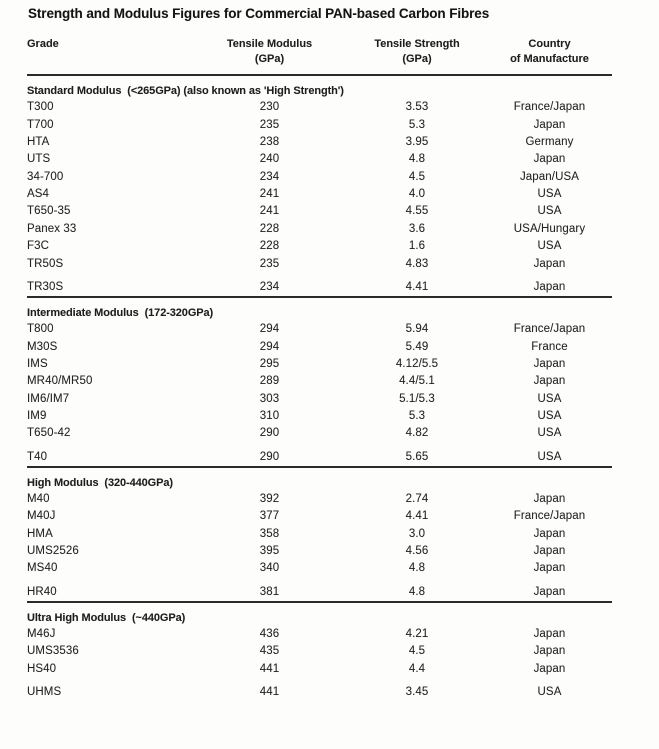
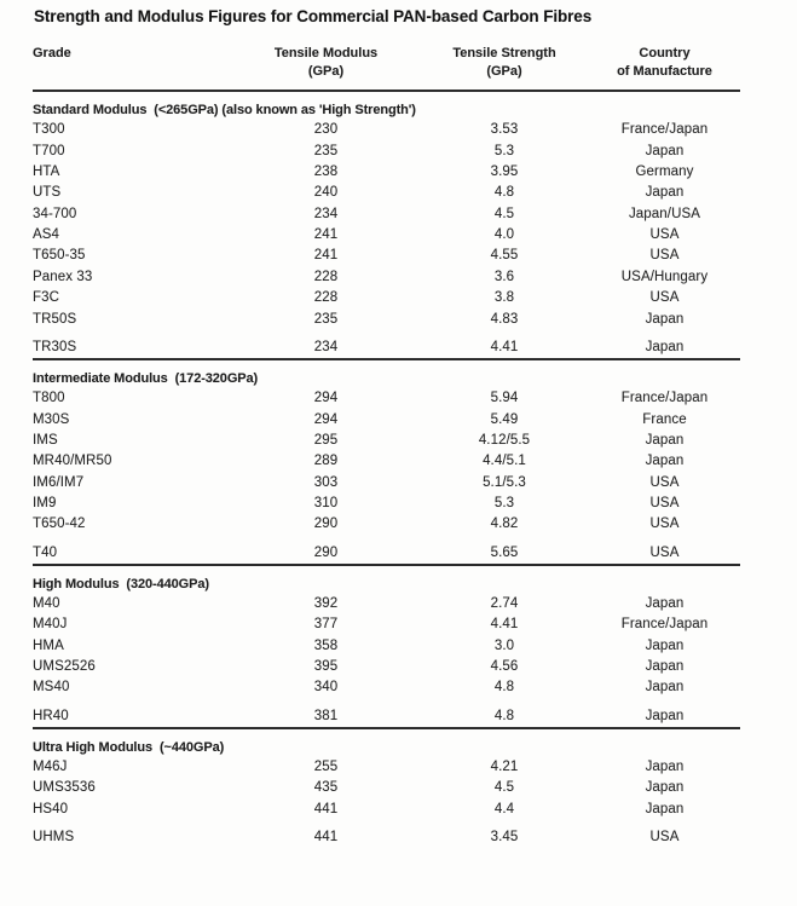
  Strength and Modulus Figures for Commercial PAN-based Carbon Fibres
  Grade	Tensile Modulus(GPa)	Tensile Strength(GPa)	Countryof Manufacture
  Standard Modulus (<265GPa) (also known as 'High Strength')
  T300	230	3.53	France/Japan
  T700	235	5.3	Japan
  HTA	238	3.95	Germany
  UTS	240	4.8	Japan
  34-700	234	4.5	Japan/USA
  AS4	241	4.0	USA
  T650-35	241	4.55	USA
  Panex 33	228	3.6	USA/Hungary
- F3C	228	1.6	USA
+ F3C	228	3.8	USA
  TR50S	235	4.83	Japan
  TR30S	234	4.41	Japan
  Intermediate Modulus (172-320GPa)
  T800	294	5.94	France/Japan
  M30S	294	5.49	France
  IMS	295	4.12/5.5	Japan
  MR40/MR50	289	4.4/5.1	Japan
  IM6/IM7	303	5.1/5.3	USA
  IM9	310	5.3	USA
  T650-42	290	4.82	USA
  T40	290	5.65	USA
  High Modulus (320-440GPa)
  M40	392	2.74	Japan
  M40J	377	4.41	France/Japan
  HMA	358	3.0	Japan
  UMS2526	395	4.56	Japan
  MS40	340	4.8	Japan
  HR40	381	4.8	Japan
  Ultra High Modulus (~440GPa)
- M46J	436	4.21	Japan
+ M46J	255	4.21	Japan
  UMS3536	435	4.5	Japan
  HS40	441	4.4	Japan
  UHMS	441	3.45	USA
